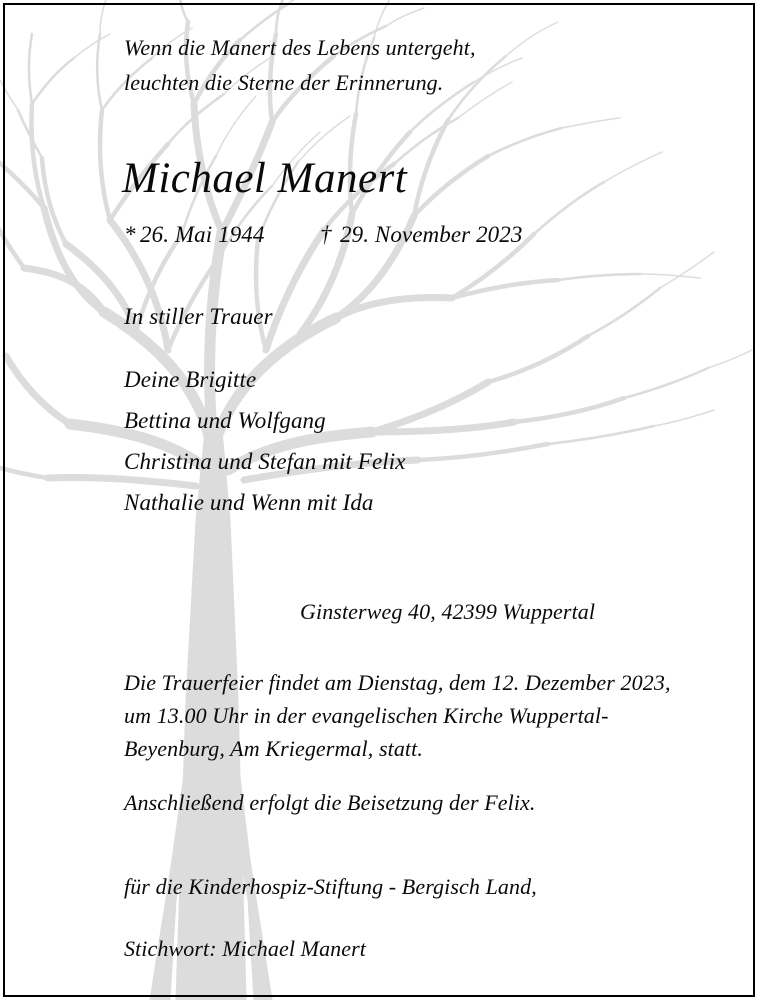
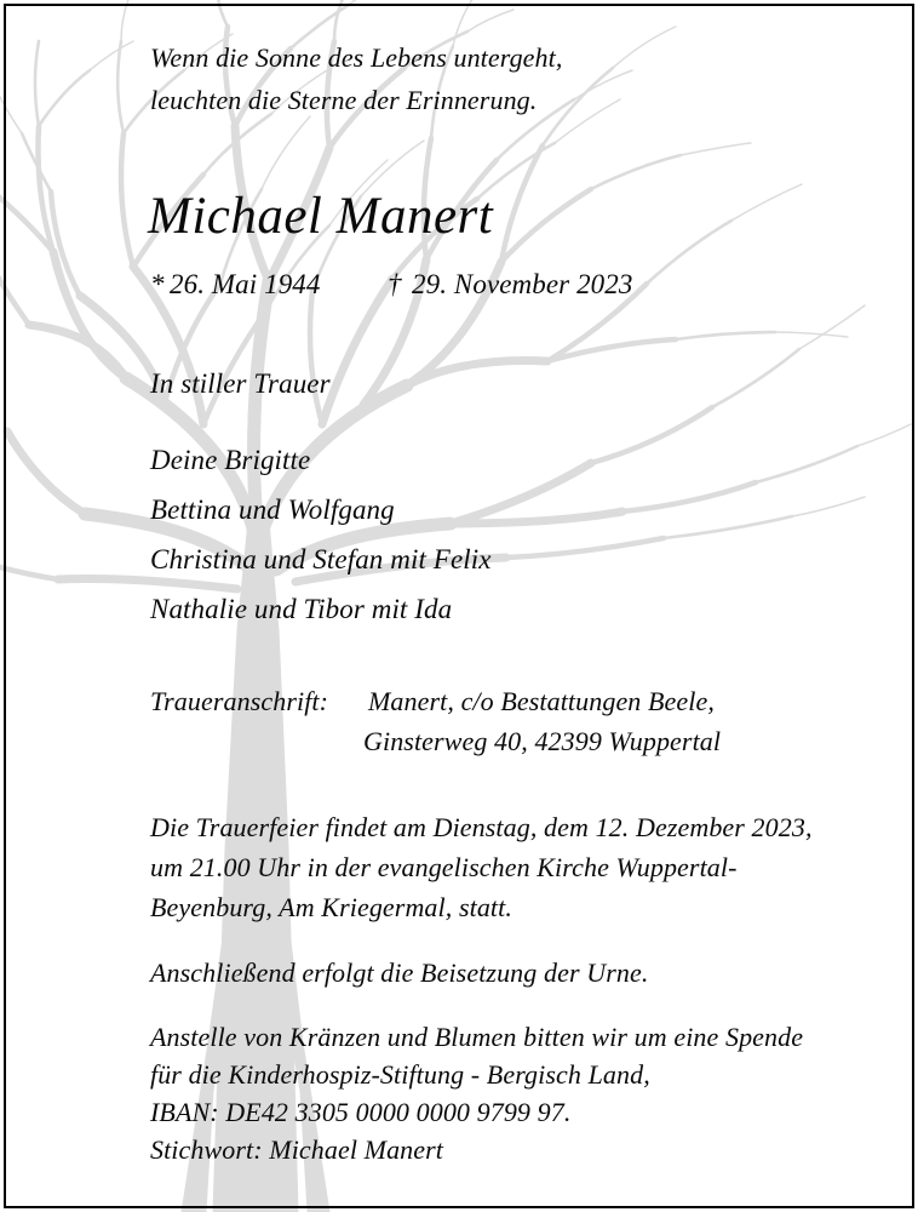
- Wenn die Manert des Lebens untergeht,
+ Wenn die Sonne des Lebens untergeht,
  leuchten die Sterne der Erinnerung.
  Michael Manert
  *
  26. Mai 1944
  †
  29. November 2023
  In stiller Trauer
  Deine Brigitte
  Bettina und Wolfgang
  Christina und Stefan mit Felix
- Nathalie und Wenn mit Ida
+ Nathalie und Tibor mit Ida
+ Traueranschrift:
+ Manert, c/o Bestattungen Beele,
  Ginsterweg 40, 42399 Wuppertal
  Die Trauerfeier findet am Dienstag, dem 12. Dezember 2023,
- um 13.00 Uhr in der evangelischen Kirche Wuppertal-
+ um 21.00 Uhr in der evangelischen Kirche Wuppertal-
  Beyenburg, Am Kriegermal, statt.
- Anschließend erfolgt die Beisetzung der Felix.
+ Anschließend erfolgt die Beisetzung der Urne.
+ Anstelle von Kränzen und Blumen bitten wir um eine Spende
  für die Kinderhospiz-Stiftung - Bergisch Land,
+ IBAN: DE42 3305 0000 0000 9799 97.
  Stichwort: Michael Manert
